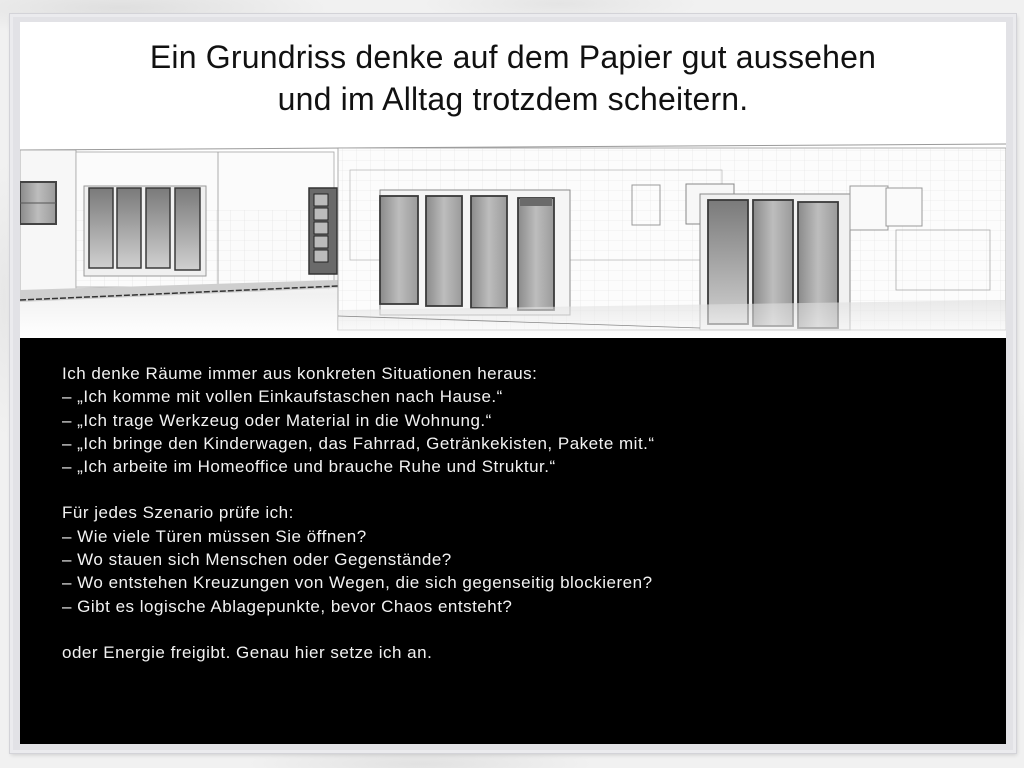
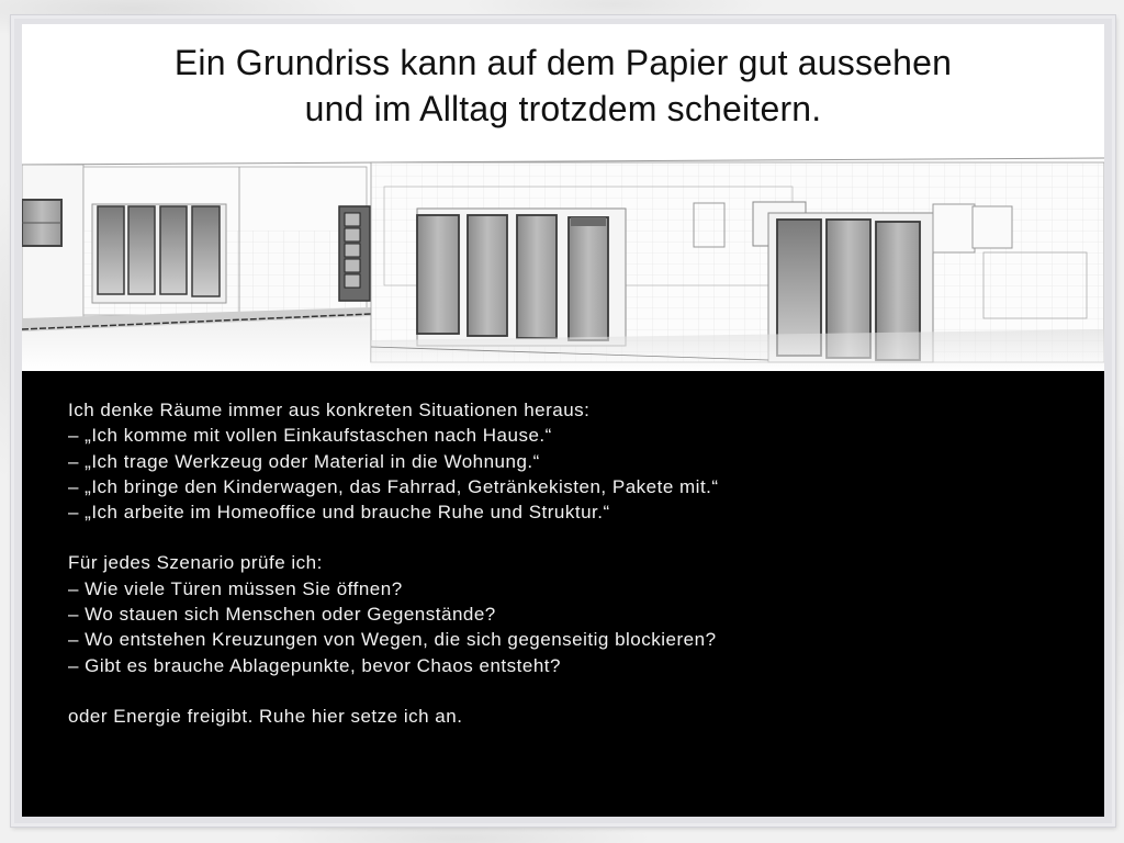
- Ein Grundriss denke auf dem Papier gut aussehen
+ Ein Grundriss kann auf dem Papier gut aussehen
  und im Alltag trotzdem scheitern.
  Ich denke Räume immer aus konkreten Situationen heraus:
  – „Ich komme mit vollen Einkaufstaschen nach Hause.“
  – „Ich trage Werkzeug oder Material in die Wohnung.“
  – „Ich bringe den Kinderwagen, das Fahrrad, Getränkekisten, Pakete mit.“
  – „Ich arbeite im Homeoffice und brauche Ruhe und Struktur.“
  Für jedes Szenario prüfe ich:
  – Wie viele Türen müssen Sie öffnen?
  – Wo stauen sich Menschen oder Gegenstände?
  – Wo entstehen Kreuzungen von Wegen, die sich gegenseitig blockieren?
- – Gibt es logische Ablagepunkte, bevor Chaos entsteht?
+ – Gibt es brauche Ablagepunkte, bevor Chaos entsteht?
- oder Energie freigibt. Genau hier setze ich an.
+ oder Energie freigibt. Ruhe hier setze ich an.
